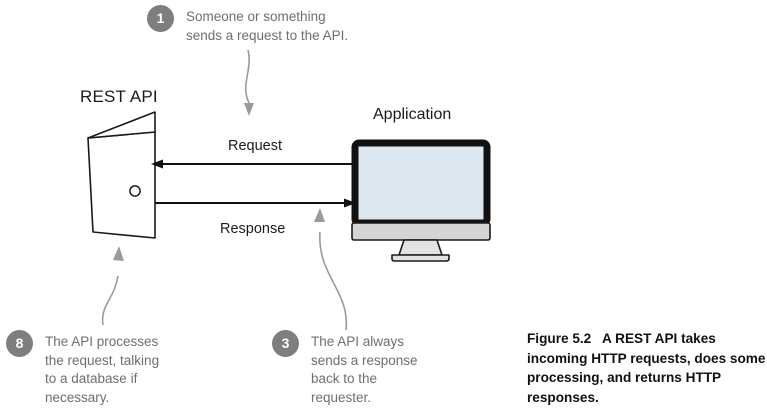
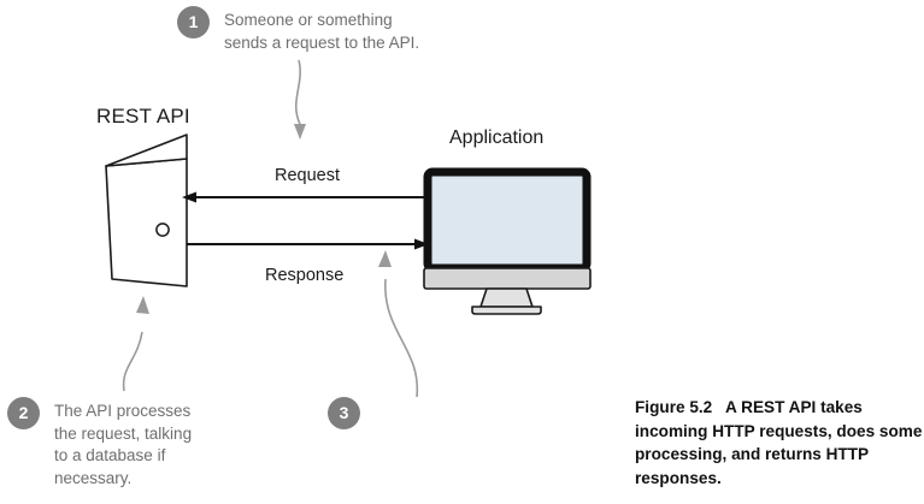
  REST API
  Application
  Request
  Response
  1
  Someone or something
  sends a request to the API.
- 8
+ 2
  The API processes
  the request, talking
  to a database if
  necessary.
  3
- The API always
- sends a response
- back to the
- requester.
  Figure 5.2 A REST API takes incoming HTTP requests, does some processing, and returns HTTP responses.
